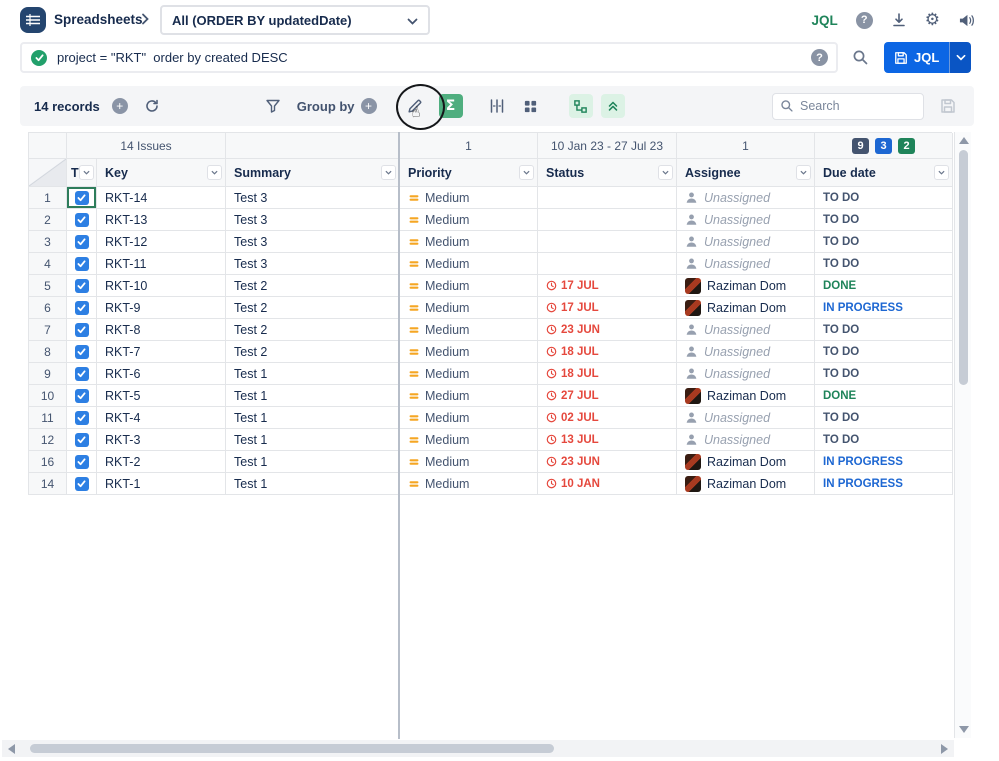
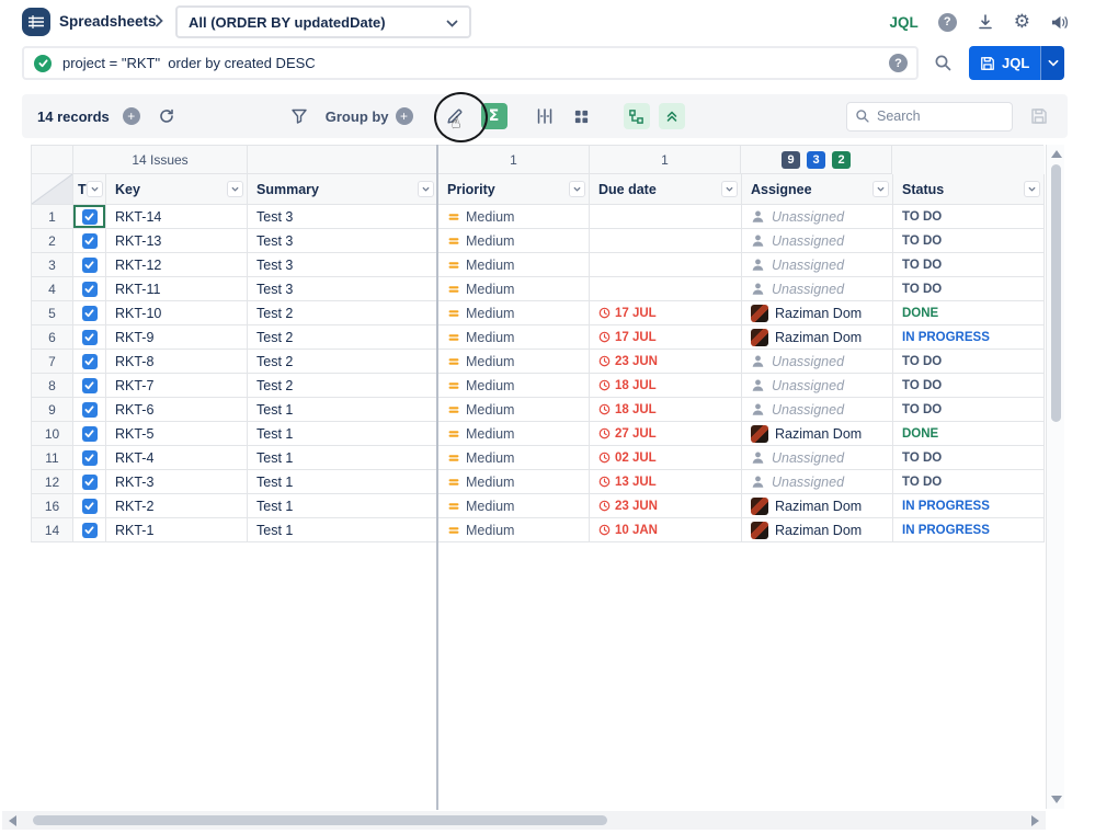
  Spreadsheets
  All (ORDER BY updatedDate)
  JQL
  ?
  ⚙
  project = "RKT" order by created DESC
  ?
  JQL
  14 records
  +
  Group by
  +
  Σ
  Search
  14 Issues
  1
- 10 Jan 23 - 27 Jul 23
  1
  9
  3
  2
  T
  Key
  Summary
  Priority
- Status
+ Due date
  Assignee
- Due date
+ Status
  1
  RKT-14
  Test 3
  Medium
  Unassigned
  TO DO
  2
  RKT-13
  Test 3
  Medium
  Unassigned
  TO DO
  3
  RKT-12
  Test 3
  Medium
  Unassigned
  TO DO
  4
  RKT-11
  Test 3
  Medium
  Unassigned
  TO DO
  5
  RKT-10
  Test 2
  Medium
  17 JUL
  Raziman Dom
  DONE
  6
  RKT-9
  Test 2
  Medium
  17 JUL
  Raziman Dom
  IN PROGRESS
  7
  RKT-8
  Test 2
  Medium
  23 JUN
  Unassigned
  TO DO
  8
  RKT-7
  Test 2
  Medium
  18 JUL
  Unassigned
  TO DO
  9
  RKT-6
  Test 1
  Medium
  18 JUL
  Unassigned
  TO DO
  10
  RKT-5
  Test 1
  Medium
  27 JUL
  Raziman Dom
  DONE
  11
  RKT-4
  Test 1
  Medium
  02 JUL
  Unassigned
  TO DO
  12
  RKT-3
  Test 1
  Medium
  13 JUL
  Unassigned
  TO DO
  16
  RKT-2
  Test 1
  Medium
  23 JUN
  Raziman Dom
  IN PROGRESS
  14
  RKT-1
  Test 1
  Medium
  10 JAN
  Raziman Dom
  IN PROGRESS
